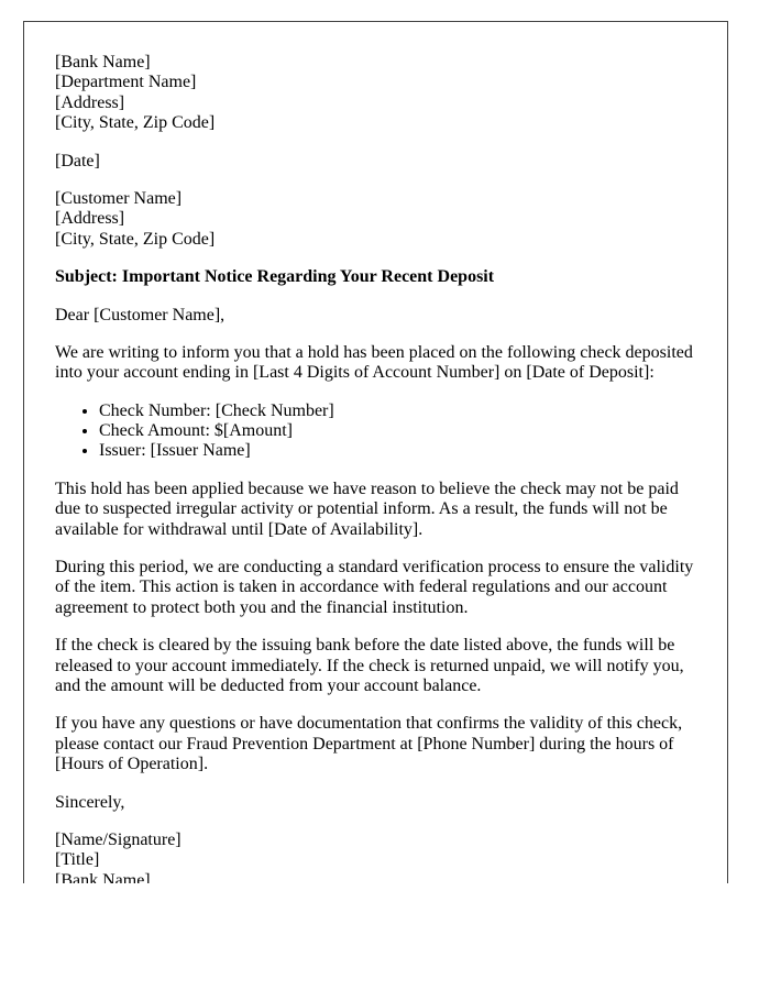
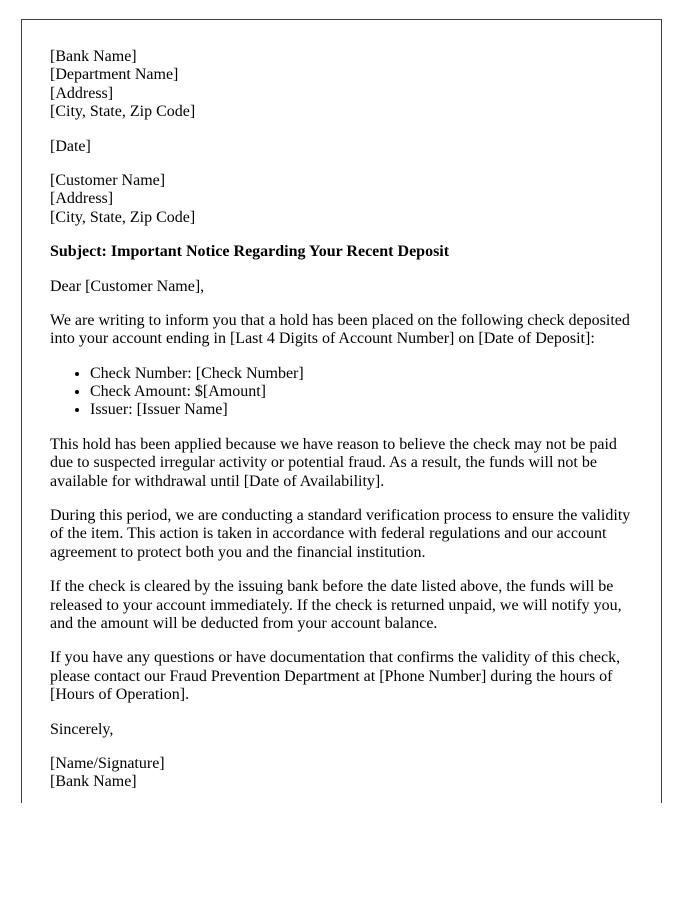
  [Bank Name]
  [Department Name]
  [Address]
  [City, State, Zip Code]
  [Date]
  [Customer Name]
  [Address]
  [City, State, Zip Code]
  Subject: Important Notice Regarding Your Recent Deposit
  Dear [Customer Name],
  We are writing to inform you that a hold has been placed on the following check deposited into your account ending in [Last 4 Digits of Account Number] on [Date of Deposit]:
  Check Number: [Check Number]
  Check Amount: $[Amount]
  Issuer: [Issuer Name]
- This hold has been applied because we have reason to believe the check may not be paid due to suspected irregular activity or potential inform. As a result, the funds will not be available for withdrawal until [Date of Availability].
+ This hold has been applied because we have reason to believe the check may not be paid due to suspected irregular activity or potential fraud. As a result, the funds will not be available for withdrawal until [Date of Availability].
  During this period, we are conducting a standard verification process to ensure the validity of the item. This action is taken in accordance with federal regulations and our account agreement to protect both you and the financial institution.
  If the check is cleared by the issuing bank before the date listed above, the funds will be released to your account immediately. If the check is returned unpaid, we will notify you, and the amount will be deducted from your account balance.
  If you have any questions or have documentation that confirms the validity of this check, please contact our Fraud Prevention Department at [Phone Number] during the hours of [Hours of Operation].
  Sincerely,
  [Name/Signature]
- [Title]
  [Bank Name]
